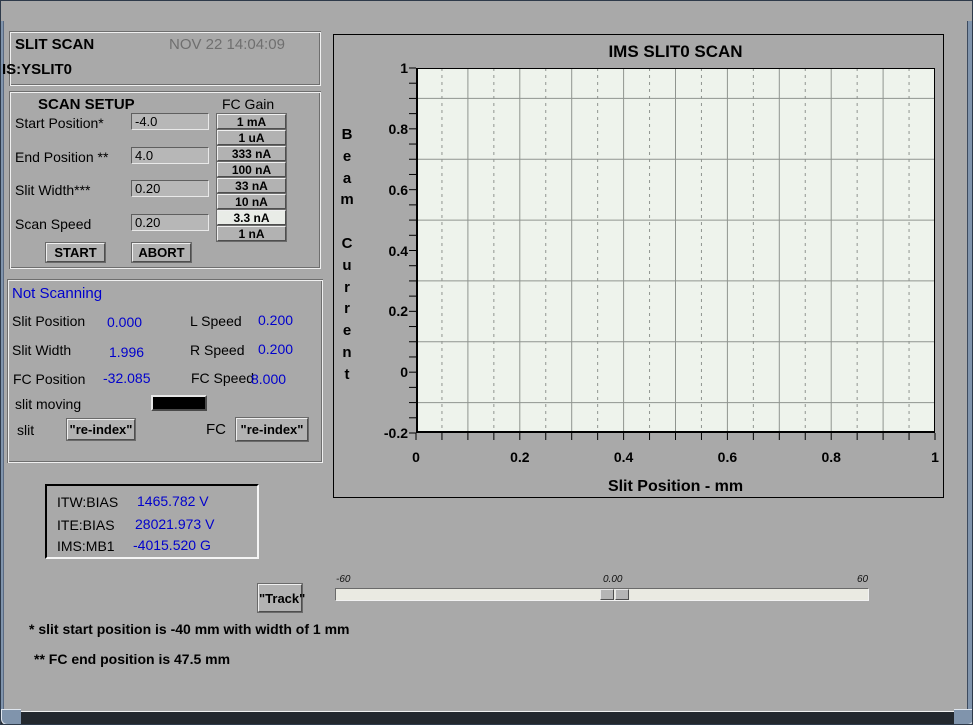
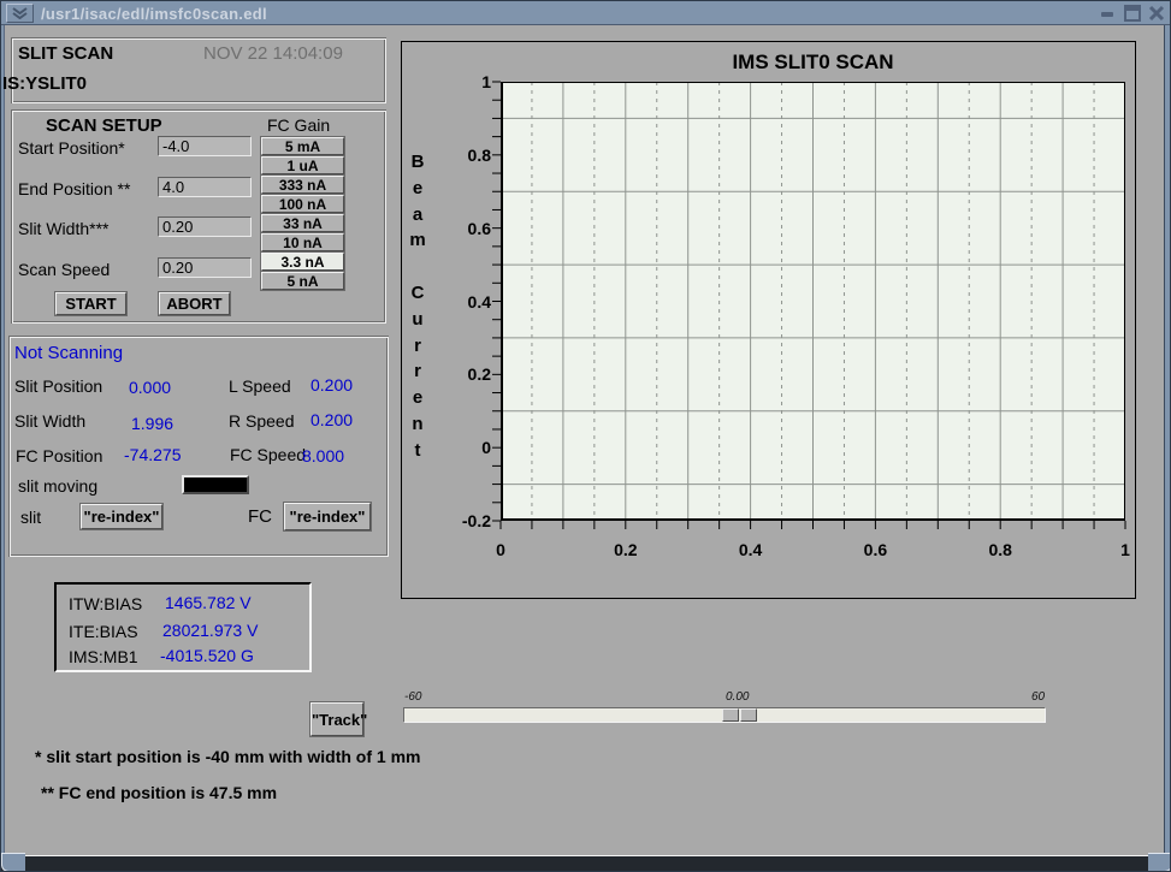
+ /usr1/isac/edl/imsfc0scan.edl
  SLIT SCAN
  NOV 22 14:04:09
  IS:YSLIT0
  SCAN SETUP
  FC Gain
  Start Position*
  -4.0
  End Position **
  4.0
  Slit Width***
  0.20
  Scan Speed
  0.20
- 1 mA
+ 5 mA
  1 uA
  333 nA
  100 nA
  33 nA
  10 nA
  3.3 nA
- 1 nA
+ 5 nA
  START
  ABORT
  Not Scanning
  Slit Position
  0.000
  L Speed
  0.200
  Slit Width
  1.996
  R Speed
  0.200
  FC Position
- -32.085
+ -74.275
  FC Speed
  8.000
  slit moving
  slit
  "re-index"
  FC
  "re-index"
  ITW:BIAS
  1465.782 V
  ITE:BIAS
  28021.973 V
  IMS:MB1
  -4015.520 G
  "Track"
  -60
  0.00
  60
  * slit start position is -40 mm with width of 1 mm
  ** FC end position is 47.5 mm
  IMS SLIT0 SCAN
  1
  0.8
  0.6
  0.4
  0.2
  0
  -0.2
  0
  0.2
  0.4
  0.6
  0.8
  1
  B
  e
  a
  m
  C
  u
  r
  r
  e
  n
  t
- Slit Position - mm
